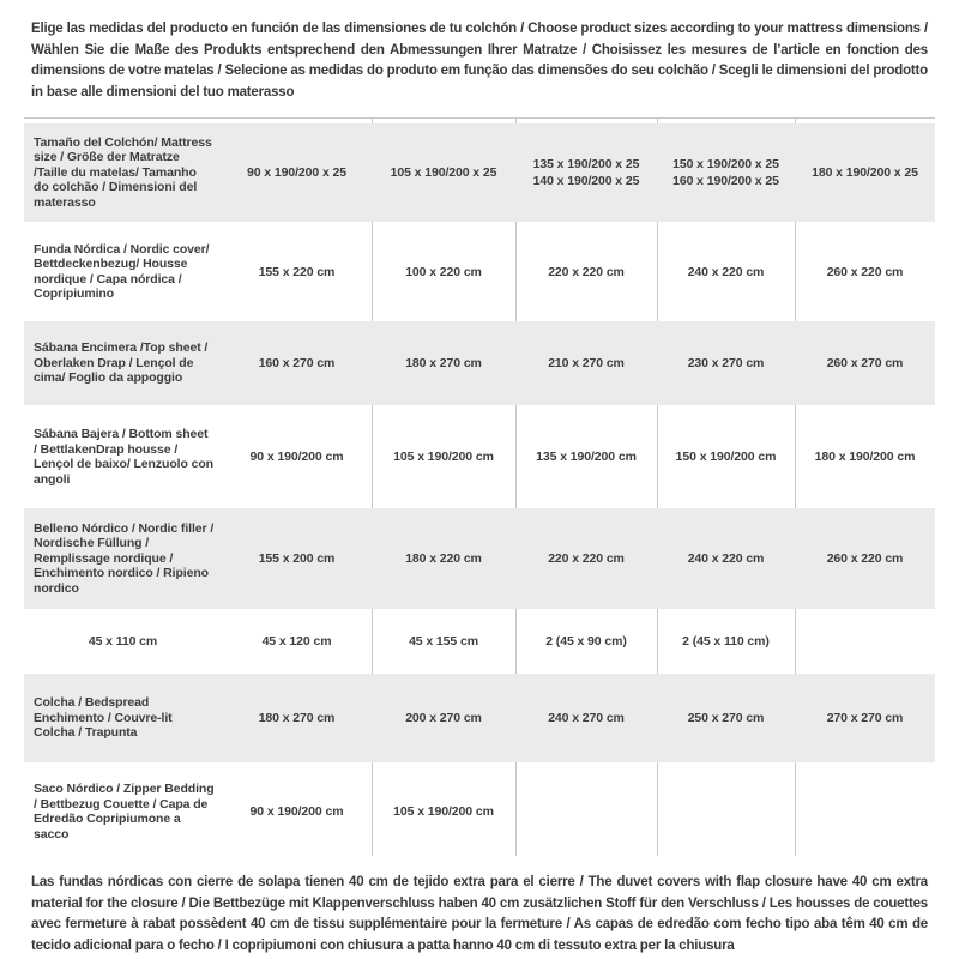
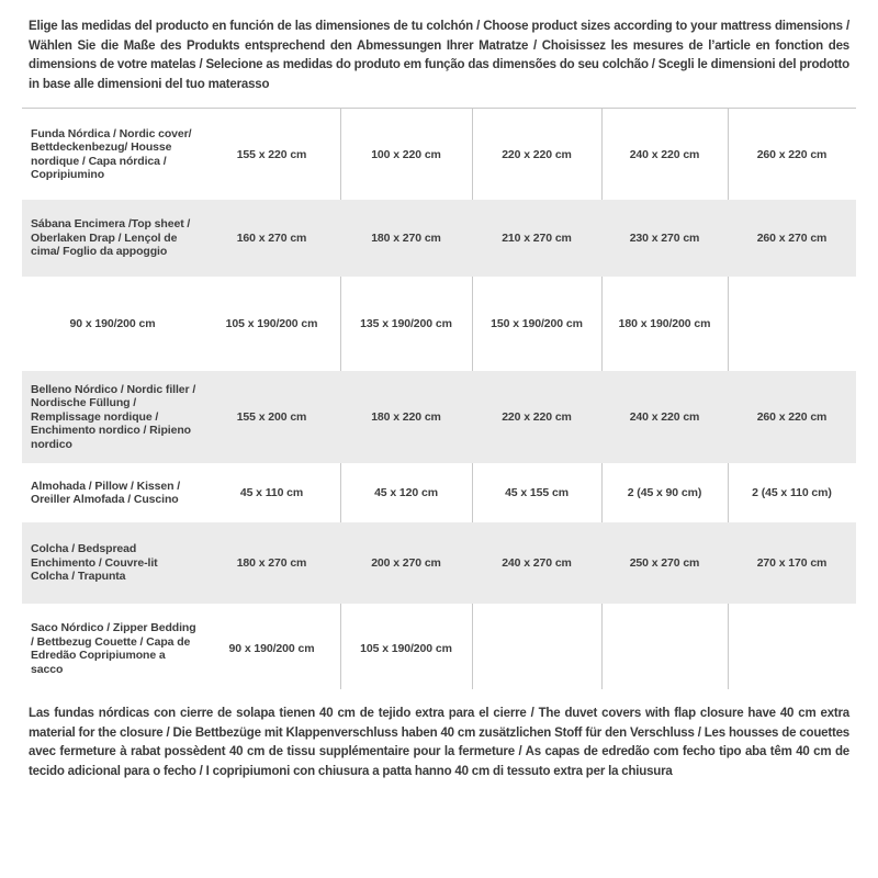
  Elige las medidas del producto en función de las dimensiones de tu colchón / Choose product sizes according to your mattress dimensions / Wählen Sie die Maße des Produkts entsprechend den Abmessungen Ihrer Matratze / Choisissez les mesures de l’article en fonction des dimensions de votre matelas / Selecione as medidas do produto em função das dimensões do seu colchão / Scegli le dimensioni del prodotto in base alle dimensioni del tuo materasso
- Tamaño del Colchón/ Mattress size / Größe der Matratze /Taille du matelas/ Tamanho do colchão / Dimensioni del materasso
- 90 x 190/200 x 25
- 105 x 190/200 x 25
- 135 x 190/200 x 25
- 140 x 190/200 x 25
- 150 x 190/200 x 25
- 160 x 190/200 x 25
- 180 x 190/200 x 25
  Funda Nórdica / Nordic cover/ Bettdeckenbezug/ Housse nordique / Capa nórdica / Copripiumino
  155 x 220 cm
  100 x 220 cm
  220 x 220 cm
  240 x 220 cm
  260 x 220 cm
  Sábana Encimera /Top sheet / Oberlaken Drap / Lençol de cima/ Foglio da appoggio
  160 x 270 cm
  180 x 270 cm
  210 x 270 cm
  230 x 270 cm
  260 x 270 cm
- Sábana Bajera / Bottom sheet / BettlakenDrap housse / Lençol de baixo/ Lenzuolo con angoli
  90 x 190/200 cm
  105 x 190/200 cm
  135 x 190/200 cm
  150 x 190/200 cm
  180 x 190/200 cm
  Belleno Nórdico / Nordic filler / Nordische Füllung / Remplissage nordique / Enchimento nordico / Ripieno nordico
  155 x 200 cm
  180 x 220 cm
  220 x 220 cm
  240 x 220 cm
  260 x 220 cm
+ Almohada / Pillow / Kissen / Oreiller Almofada / Cuscino
  45 x 110 cm
  45 x 120 cm
  45 x 155 cm
  2 (45 x 90 cm)
  2 (45 x 110 cm)
  Colcha / Bedspread Enchimento / Couvre-lit Colcha / Trapunta
  180 x 270 cm
  200 x 270 cm
  240 x 270 cm
  250 x 270 cm
- 270 x 270 cm
+ 270 x 170 cm
  Saco Nórdico / Zipper Bedding / Bettbezug Couette / Capa de Edredão Copripiumone a sacco
  90 x 190/200 cm
  105 x 190/200 cm
  Las fundas nórdicas con cierre de solapa tienen 40 cm de tejido extra para el cierre / The duvet covers with flap closure have 40 cm extra material for the closure / Die Bettbezüge mit Klappenverschluss haben 40 cm zusätzlichen Stoff für den Verschluss / Les housses de couettes avec fermeture à rabat possèdent 40 cm de tissu supplémentaire pour la fermeture / As capas de edredão com fecho tipo aba têm 40 cm de tecido adicional para o fecho / I copripiumoni con chiusura a patta hanno 40 cm di tessuto extra per la chiusura
